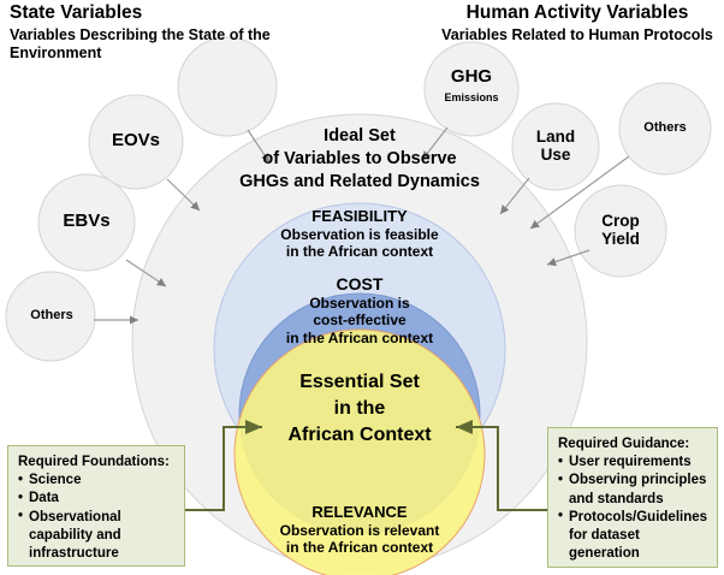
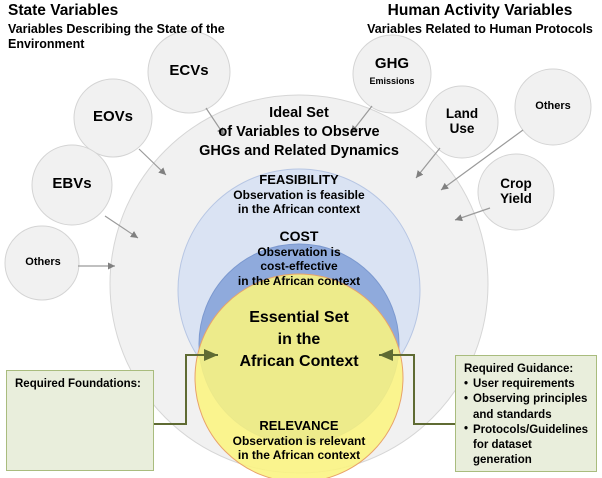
  State Variables
  Variables Describing the State of the
  Environment
  Human Activity Variables
  Variables Related to Human Protocols
+ ECVs
  EOVs
  EBVs
  Others
  GHG
  Emissions
  Land
  Use
  Others
  Crop
  Yield
  Ideal Set
  of Variables to Observe
  GHGs and Related Dynamics
  FEASIBILITY
  Observation is feasible
  in the African context
  COST
  Observation is
  cost-effective
  in the African context
  Essential Set
  in the
  African Context
  RELEVANCE
  Observation is relevant
  in the African context
  Required Foundations:
- Science
- Data
- Observational capability and infrastructure
  Required Guidance:
  User requirements
  Observing principles and standards
  Protocols/Guidelines for dataset generation
